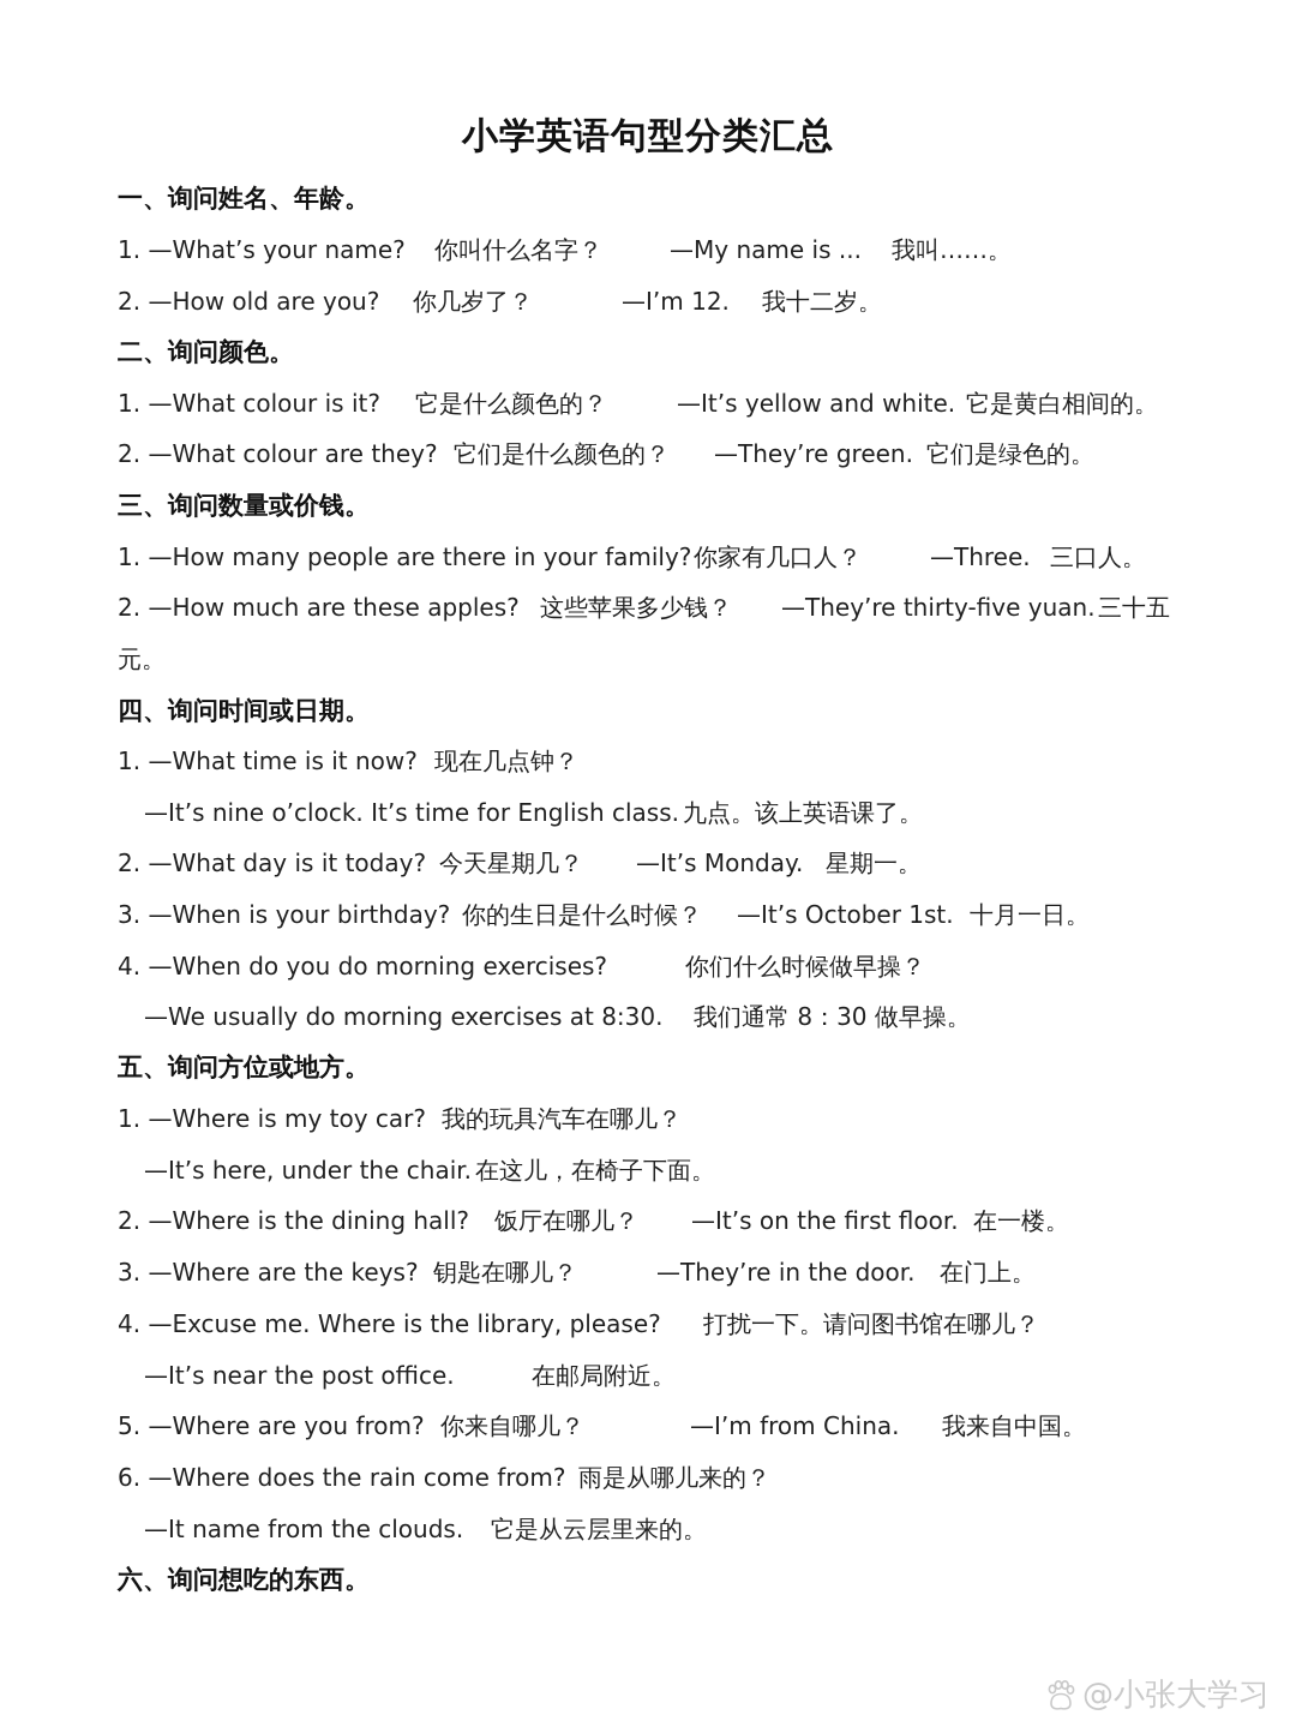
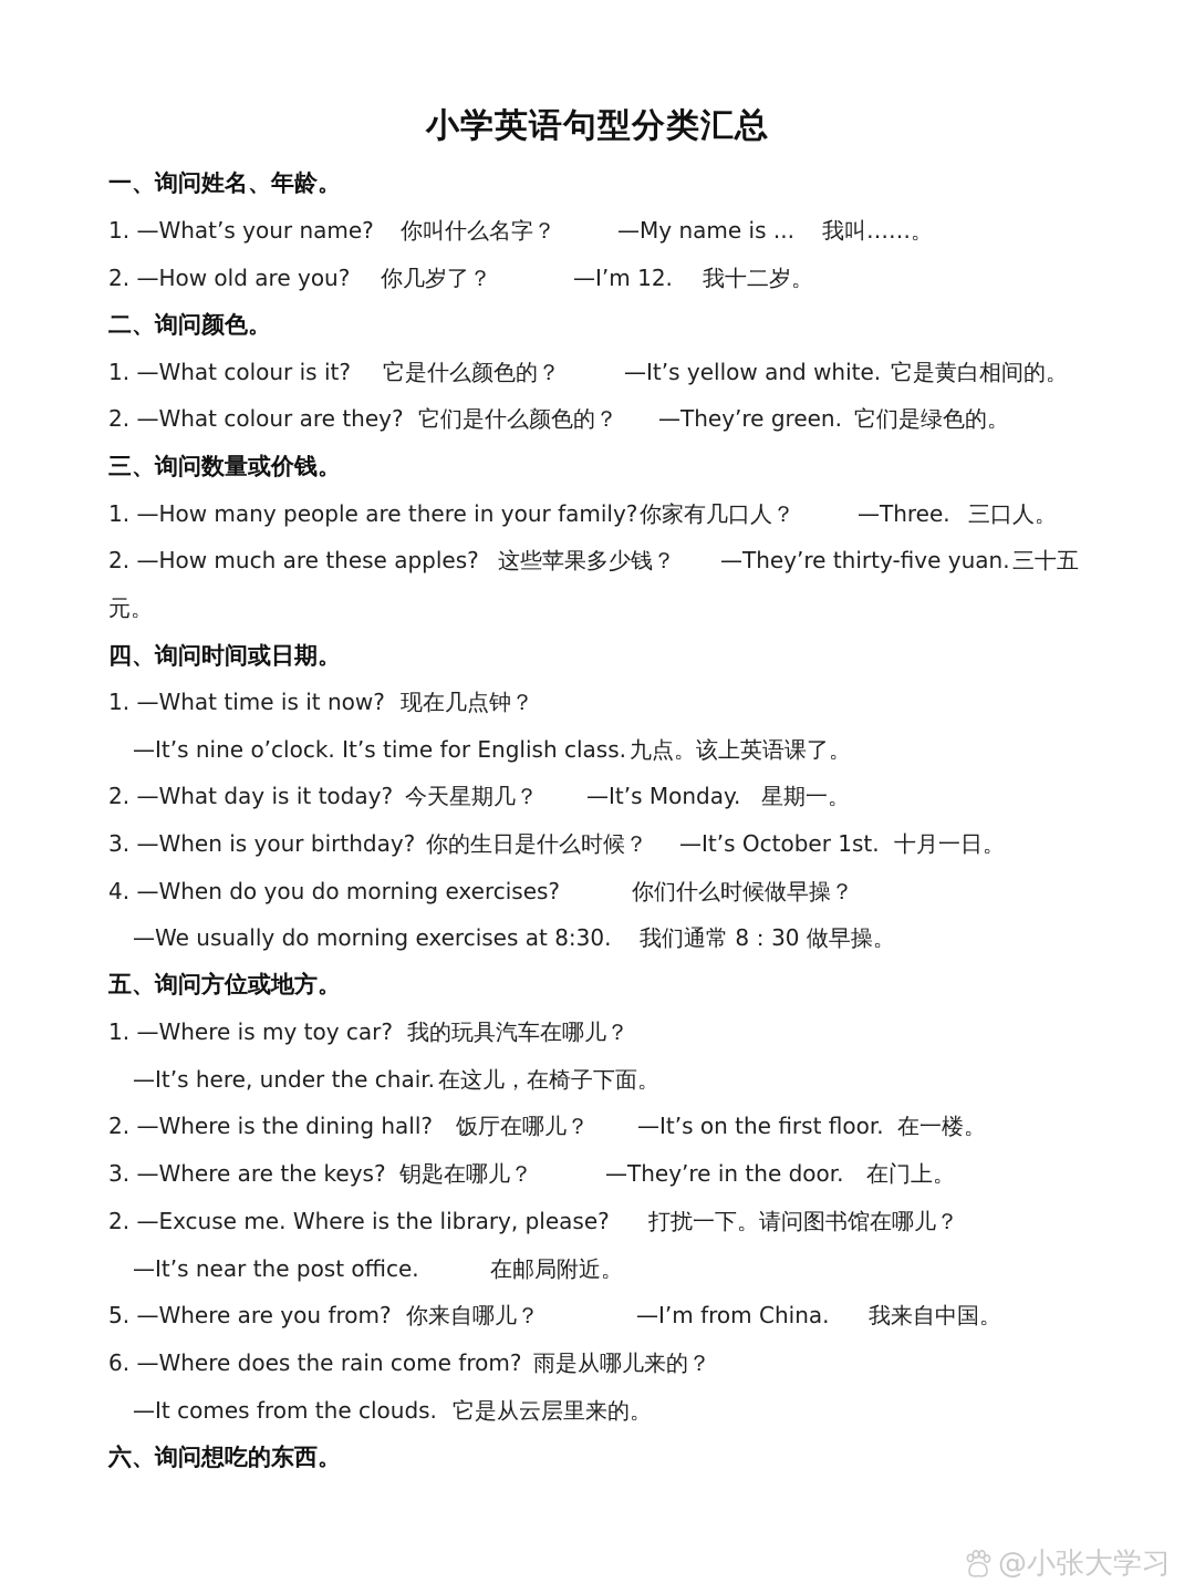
  小学英语句型分类汇总
  一、询问姓名、年龄。
  1. —What’s your name?
  你叫什么名字？
  —My name is ...
  我叫……。
  2. —How old are you?
  你几岁了？
  —I’m 12.
  我十二岁。
  二、询问颜色。
  1. —What colour is it?
  它是什么颜色的？
  —It’s yellow and white.
  它是黄白相间的。
  2. —What colour are they?
  它们是什么颜色的？
  —They’re green.
  它们是绿色的。
  三、询问数量或价钱。
  1. —How many people are there in your family?
  你家有几口人？
  —Three.
  三口人。
  2. —How much are these apples?
  这些苹果多少钱？
  —They’re thirty-five yuan.
  三十五
  元。
  四、询问时间或日期。
  1. —What time is it now?
  现在几点钟？
  —It’s nine o’clock. It’s time for English class.
  九点。该上英语课了。
  2. —What day is it today?
  今天星期几？
  —It’s Monday.
  星期一。
  3. —When is your birthday?
  你的生日是什么时候？
  —It’s October 1st.
  十月一日。
  4. —When do you do morning exercises?
  你们什么时候做早操？
  —We usually do morning exercises at 8:30.
  我们通常 8：30 做早操。
  五、询问方位或地方。
  1. —Where is my toy car?
  我的玩具汽车在哪儿？
  —It’s here, under the chair.
  在这儿，在椅子下面。
  2. —Where is the dining hall?
  饭厅在哪儿？
  —It’s on the first floor.
  在一楼。
  3. —Where are the keys?
  钥匙在哪儿？
  —They’re in the door.
  在门上。
- 4. —Excuse me. Where is the library, please?
+ 2. —Excuse me. Where is the library, please?
  打扰一下。请问图书馆在哪儿？
  —It’s near the post office.
  在邮局附近。
  5. —Where are you from?
  你来自哪儿？
  —I’m from China.
  我来自中国。
  6. —Where does the rain come from?
  雨是从哪儿来的？
- —It name from the clouds.
+ —It comes from the clouds.
  它是从云层里来的。
  六、询问想吃的东西。
  @小张大学习
